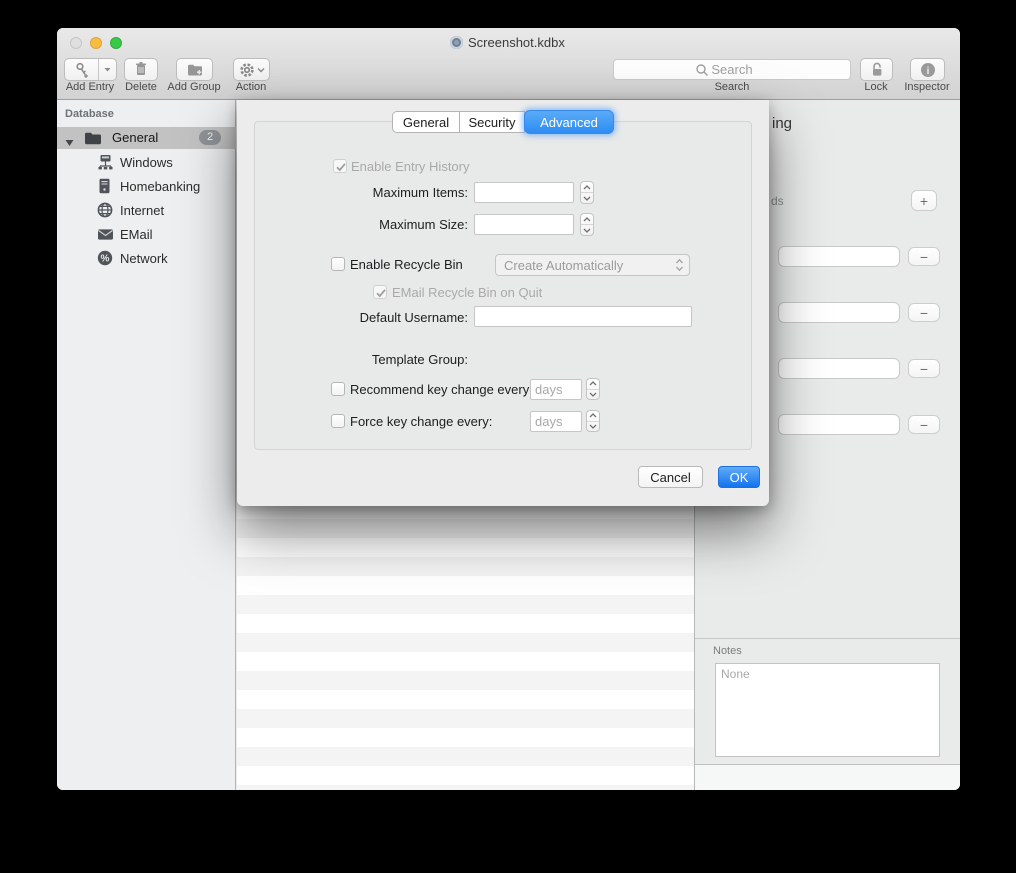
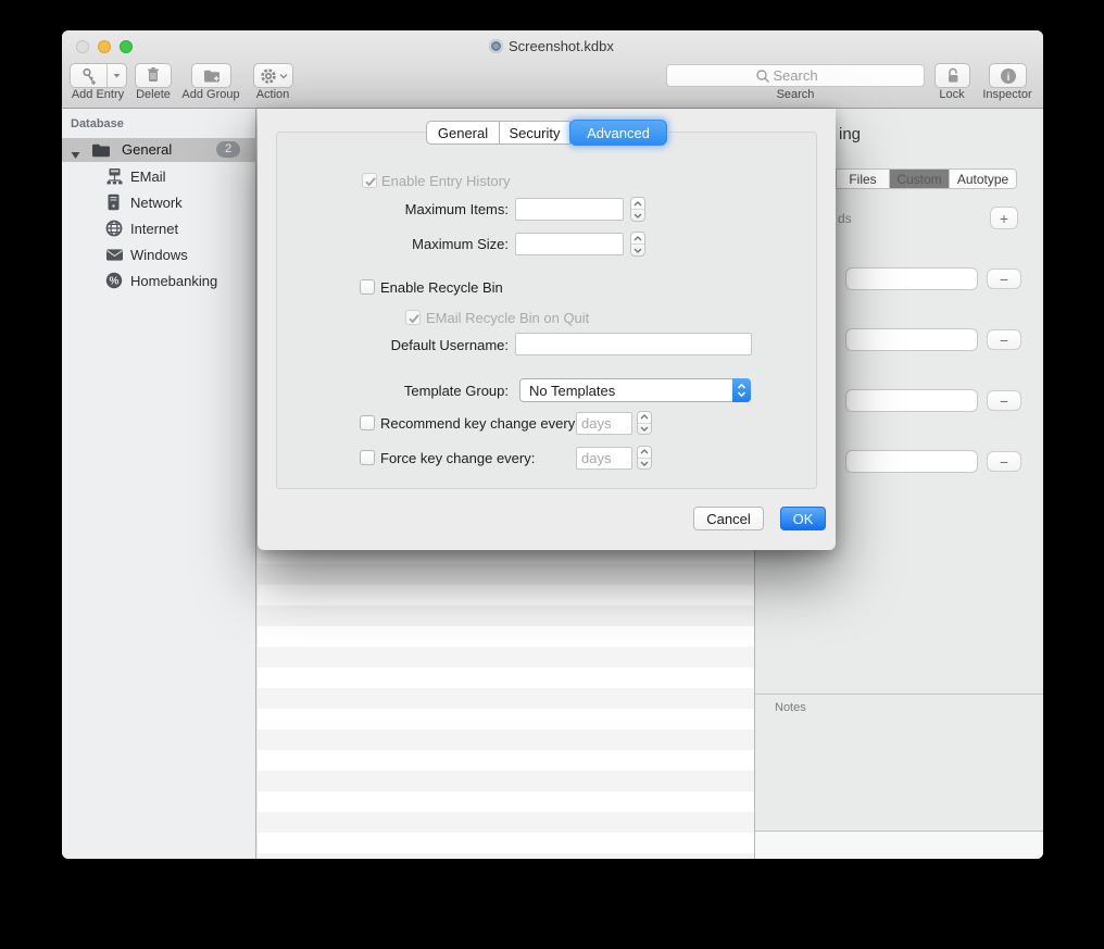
  Screenshot.kdbx
  Add Entry
  Delete
  Add Group
  Action
  Search
  Search
  Lock
  i
  Inspector
  Database
  General
  2
- Windows
+ EMail
- Homebanking
+ Network
  Internet
- EMail
+ Windows
  %
- Network
+ Homebanking
  ing
+ Files
+ Custom
+ Autotype
  ds
  +
  −
  −
  −
  −
  Notes
- None
  General
  Security
  Advanced
  Enable Entry History
  Maximum Items:
  Maximum Size:
  Enable Recycle Bin
- Create Automatically
  EMail Recycle Bin on Quit
  Default Username:
  Template Group:
+ No Templates
  Recommend key change every
  days
  Force key change every:
  days
  Cancel
  OK
